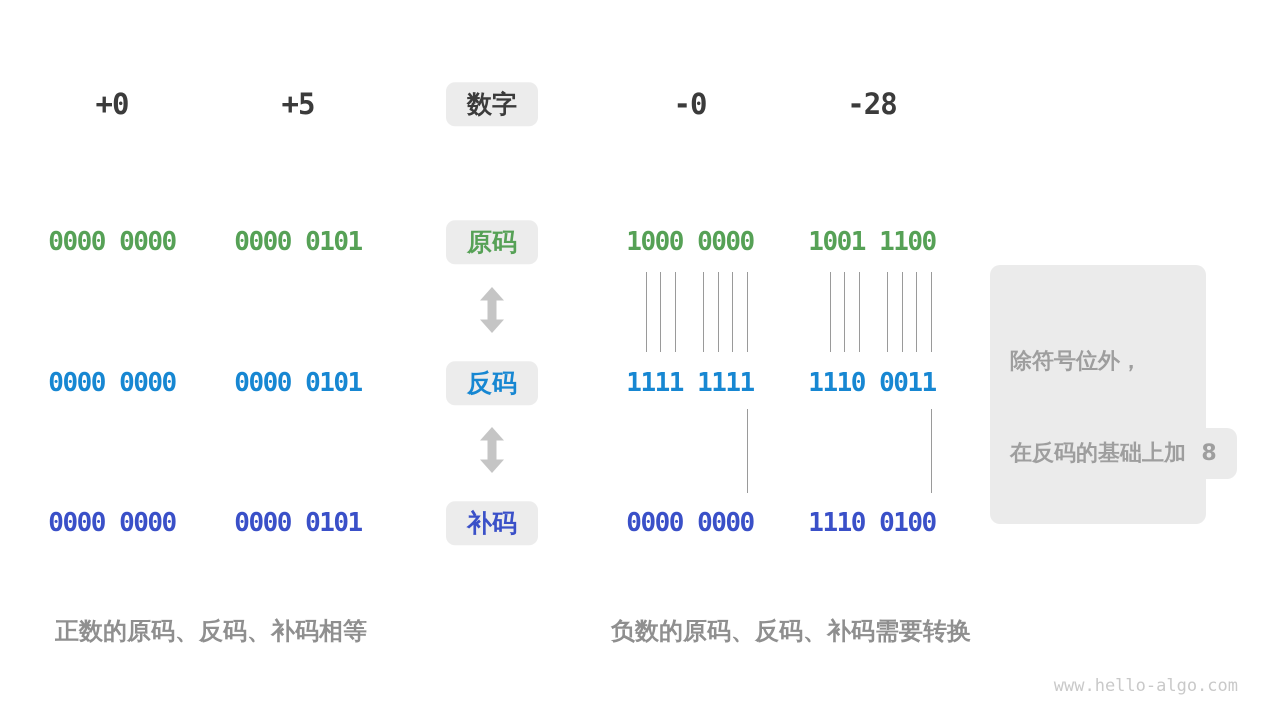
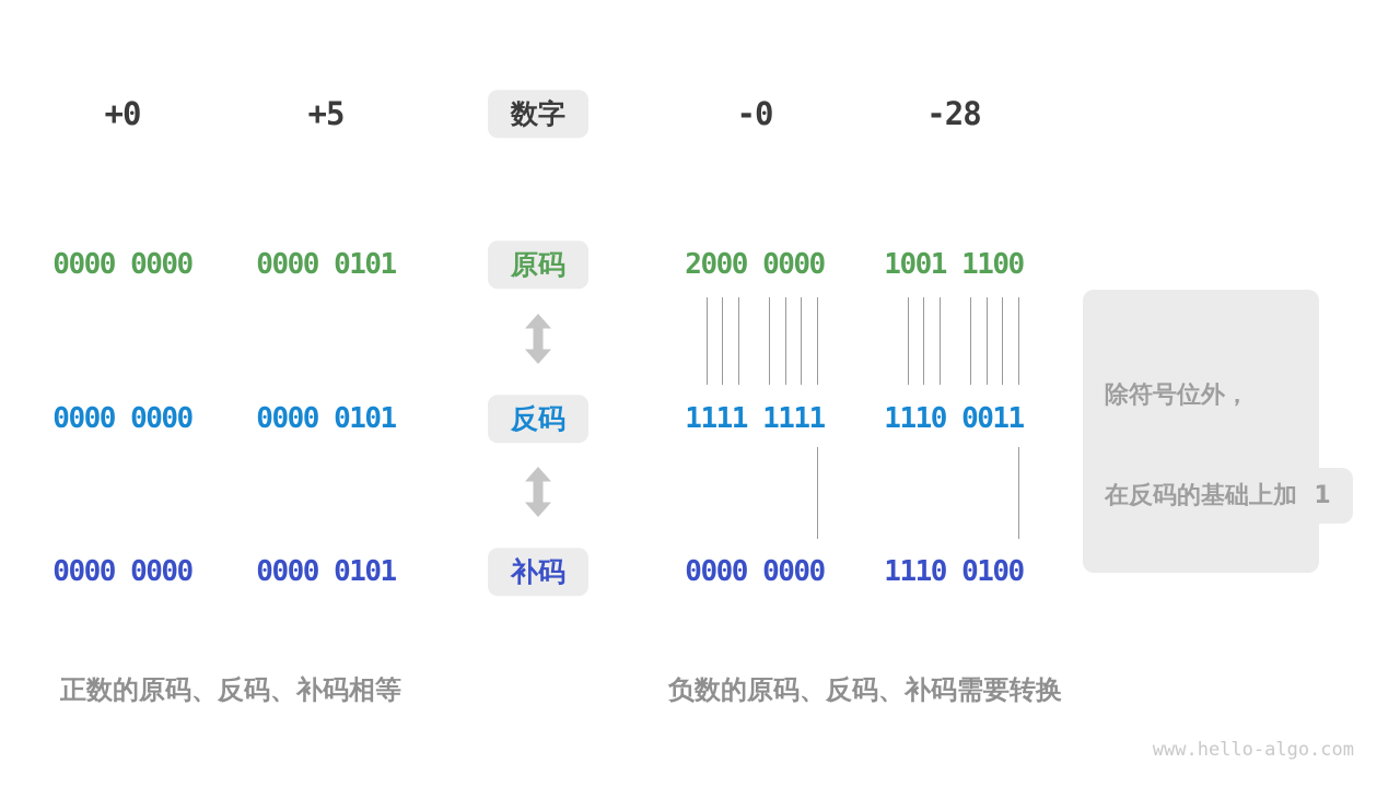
  +0
  +5
  数字
  -0
  -28
  0000 0000
  0000 0101
  原码
- 1000 0000
+ 2000 0000
  1001 1100
  0000 0000
  0000 0101
  反码
  1111 1111
  1110 0011
  0000 0000
  0000 0101
  补码
  0000 0000
  1110 0100
  除符号位外，
- 在反码的基础上加 8
+ 在反码的基础上加 1
  正数的原码、反码、补码相等
  负数的原码、反码、补码需要转换
  www.hello-algo.com
